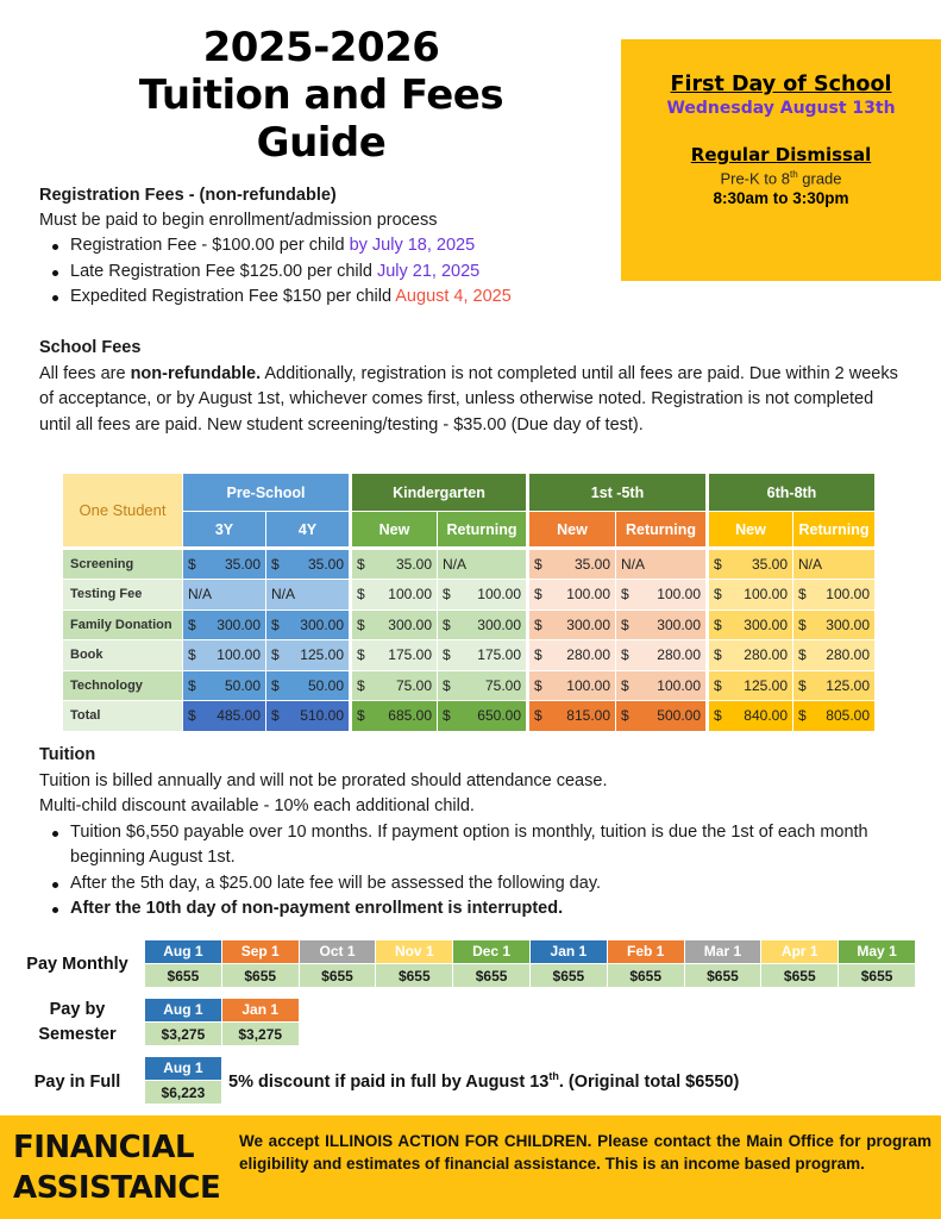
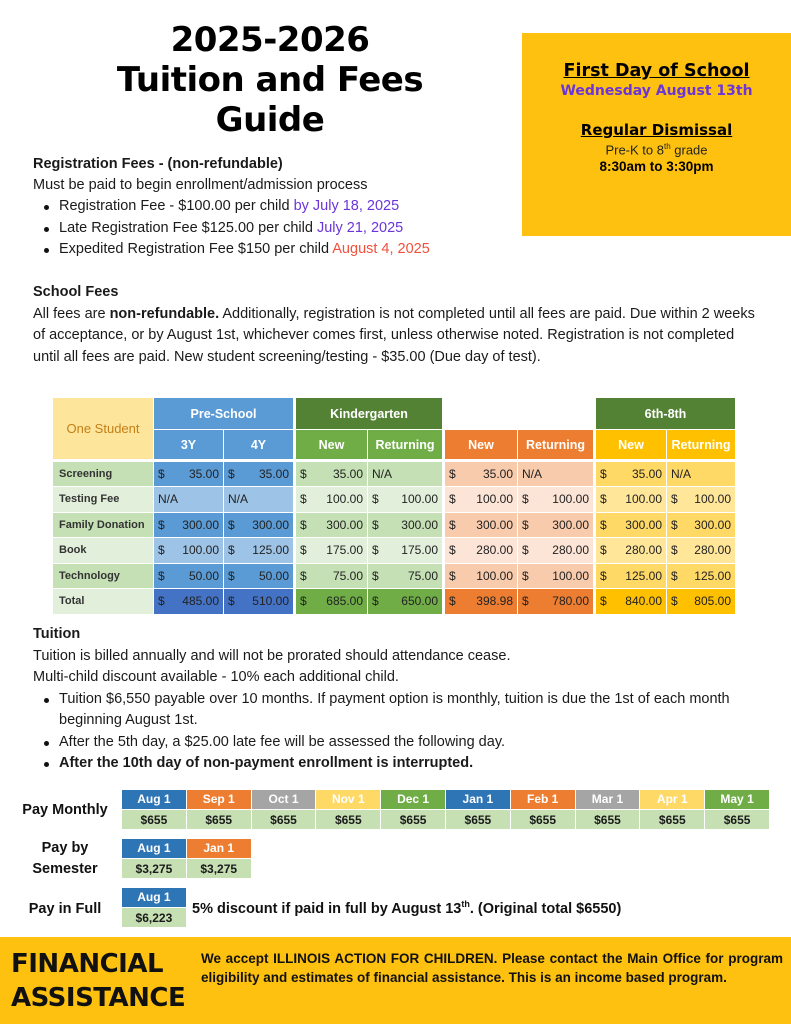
  2025-2026
  Tuition and Fees
  Guide
  First Day of School
  Wednesday August 13th
  Regular Dismissal
  Pre-K to 8th grade
  8:30am to 3:30pm
  Registration Fees - (non-refundable)
  Must be paid to begin enrollment/admission process
  Registration Fee - $100.00 per child by July 18, 2025
  Late Registration Fee $125.00 per child July 21, 2025
  Expedited Registration Fee $150 per child August 4, 2025
  School Fees
  All fees are non-refundable. Additionally, registration is not completed until all fees are paid. Due within 2 weeks of acceptance, or by August 1st, whichever comes first, unless otherwise noted. Registration is not completed until all fees are paid. New student screening/testing - $35.00 (Due day of test).
  One Student
  Pre-School
  3Y
  4Y
  Kindergarten
  New
  Returning
- 1st -5th
  New
  Returning
  6th-8th
  New
  Returning
  Screening
  $
  35.00
  $
  35.00
  $
  35.00
  N/A
  $
  35.00
  N/A
  $
  35.00
  N/A
  Testing Fee
  N/A
  N/A
  $
  100.00
  $
  100.00
  $
  100.00
  $
  100.00
  $
  100.00
  $
  100.00
  Family Donation
  $
  300.00
  $
  300.00
  $
  300.00
  $
  300.00
  $
  300.00
  $
  300.00
  $
  300.00
  $
  300.00
  Book
  $
  100.00
  $
  125.00
  $
  175.00
  $
  175.00
  $
  280.00
  $
  280.00
  $
  280.00
  $
  280.00
  Technology
  $
  50.00
  $
  50.00
  $
  75.00
  $
  75.00
  $
  100.00
  $
  100.00
  $
  125.00
  $
  125.00
  Total
  $
  485.00
  $
  510.00
  $
  685.00
  $
  650.00
  $
- 815.00
+ 398.98
  $
- 500.00
+ 780.00
  $
  840.00
  $
  805.00
  Tuition
  Tuition is billed annually and will not be prorated should attendance cease.
  Multi-child discount available - 10% each additional child.
  Tuition $6,550 payable over 10 months. If payment option is monthly, tuition is due the 1st of each month beginning August 1st.
  After the 5th day, a $25.00 late fee will be assessed the following day.
  After the 10th day of non-payment enrollment is interrupted.
  Pay Monthly
  Pay by
  Semester
  Pay in Full
  Aug 1
  $655
  Sep 1
  $655
  Oct 1
  $655
  Nov 1
  $655
  Dec 1
  $655
  Jan 1
  $655
  Feb 1
  $655
  Mar 1
  $655
  Apr 1
  $655
  May 1
  $655
  Aug 1
  $3,275
  Jan 1
  $3,275
  Aug 1
  $6,223
  5% discount if paid in full by August 13th. (Original total $6550)
  FINANCIAL
  ASSISTANCE
  We accept ILLINOIS ACTION FOR CHILDREN. Please contact the Main Office for program eligibility and estimates of financial assistance. This is an income based program.
